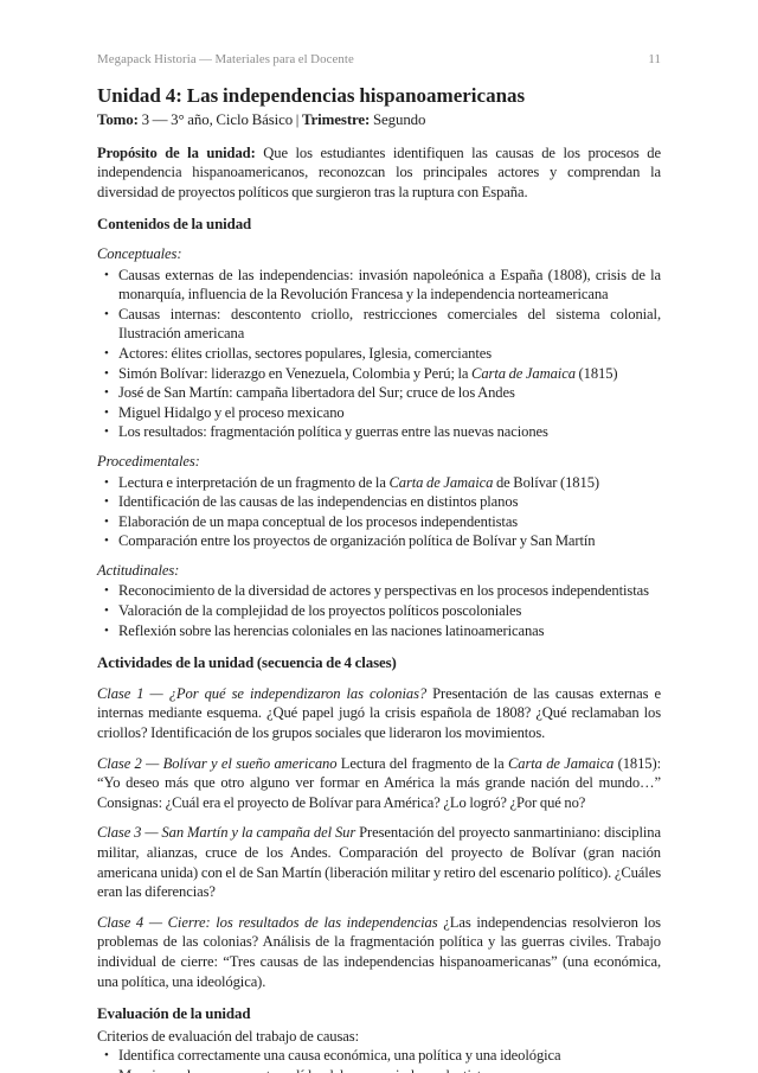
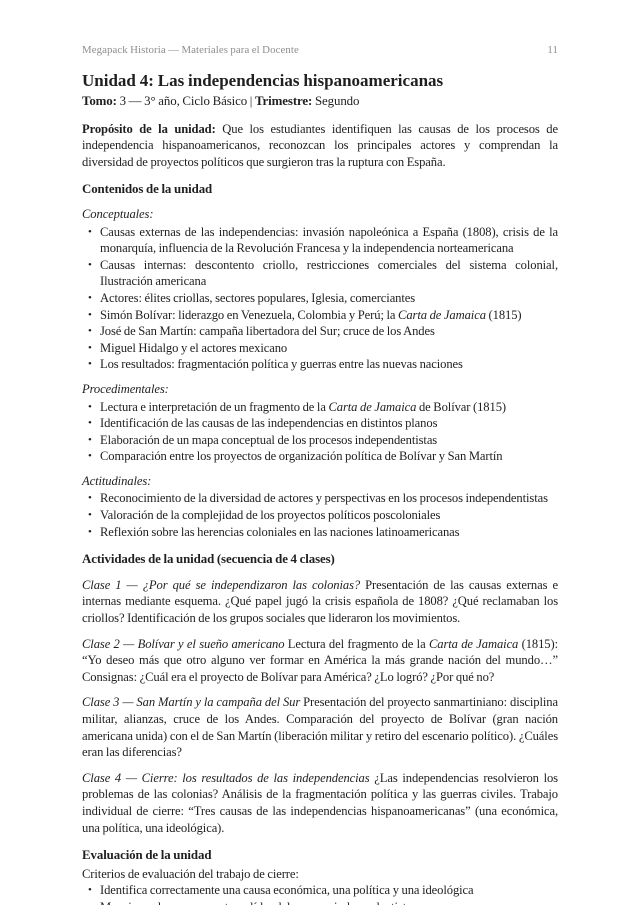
  Megapack Historia — Materiales para el Docente
  11
  Unidad 4: Las independencias hispanoamericanas
  Tomo: 3 — 3° año, Ciclo Básico | Trimestre: Segundo
  Propósito de la unidad: Que los estudiantes identifiquen las causas de los procesos de independencia hispanoamericanos, reconozcan los principales actores y comprendan la diversidad de proyectos políticos que surgieron tras la ruptura con España.
  Contenidos de la unidad
  Conceptuales:
  •
  Causas externas de las independencias: invasión napoleónica a España (1808), crisis de la monarquía, influencia de la Revolución Francesa y la independencia norteamericana
  •
  Causas internas: descontento criollo, restricciones comerciales del sistema colonial, Ilustración americana
  •
  Actores: élites criollas, sectores populares, Iglesia, comerciantes
  •
  Simón Bolívar: liderazgo en Venezuela, Colombia y Perú; la Carta de Jamaica (1815)
  •
  José de San Martín: campaña libertadora del Sur; cruce de los Andes
  •
- Miguel Hidalgo y el proceso mexicano
+ Miguel Hidalgo y el actores mexicano
  •
  Los resultados: fragmentación política y guerras entre las nuevas naciones
  Procedimentales:
  •
  Lectura e interpretación de un fragmento de la Carta de Jamaica de Bolívar (1815)
  •
  Identificación de las causas de las independencias en distintos planos
  •
  Elaboración de un mapa conceptual de los procesos independentistas
  •
  Comparación entre los proyectos de organización política de Bolívar y San Martín
  Actitudinales:
  •
  Reconocimiento de la diversidad de actores y perspectivas en los procesos independentistas
  •
  Valoración de la complejidad de los proyectos políticos poscoloniales
  •
  Reflexión sobre las herencias coloniales en las naciones latinoamericanas
  Actividades de la unidad (secuencia de 4 clases)
  Clase 1 — ¿Por qué se independizaron las colonias? Presentación de las causas externas e internas mediante esquema. ¿Qué papel jugó la crisis española de 1808? ¿Qué reclamaban los criollos? Identificación de los grupos sociales que lideraron los movimientos.
  Clase 2 — Bolívar y el sueño americano Lectura del fragmento de la Carta de Jamaica (1815): “Yo deseo más que otro alguno ver formar en América la más grande nación del mundo…” Consignas: ¿Cuál era el proyecto de Bolívar para América? ¿Lo logró? ¿Por qué no?
  Clase 3 — San Martín y la campaña del Sur Presentación del proyecto sanmartiniano: disciplina militar, alianzas, cruce de los Andes. Comparación del proyecto de Bolívar (gran nación americana unida) con el de San Martín (liberación militar y retiro del escenario político). ¿Cuáles eran las diferencias?
  Clase 4 — Cierre: los resultados de las independencias ¿Las independencias resolvieron los problemas de las colonias? Análisis de la fragmentación política y las guerras civiles. Trabajo individual de cierre: “Tres causas de las independencias hispanoamericanas” (una económica, una política, una ideológica).
  Evaluación de la unidad
- Criterios de evaluación del trabajo de causas:
+ Criterios de evaluación del trabajo de cierre:
  •
  Identifica correctamente una causa económica, una política y una ideológica
